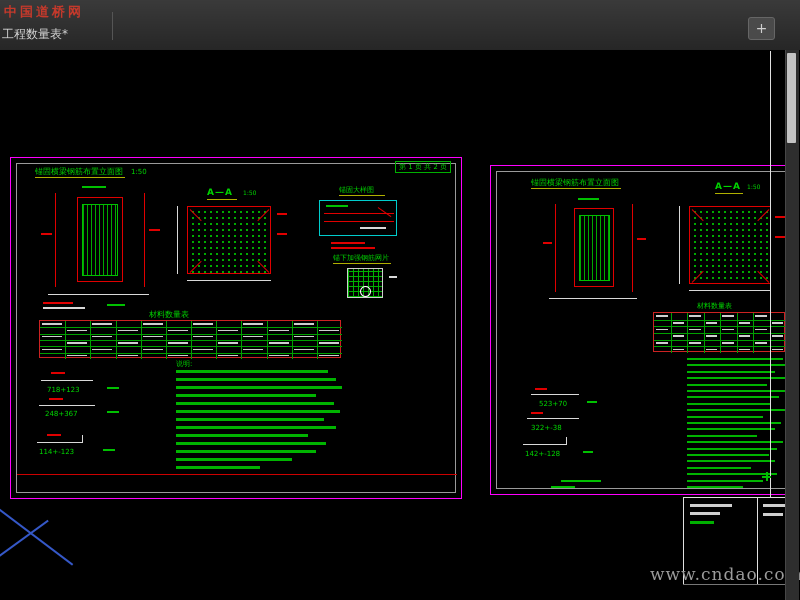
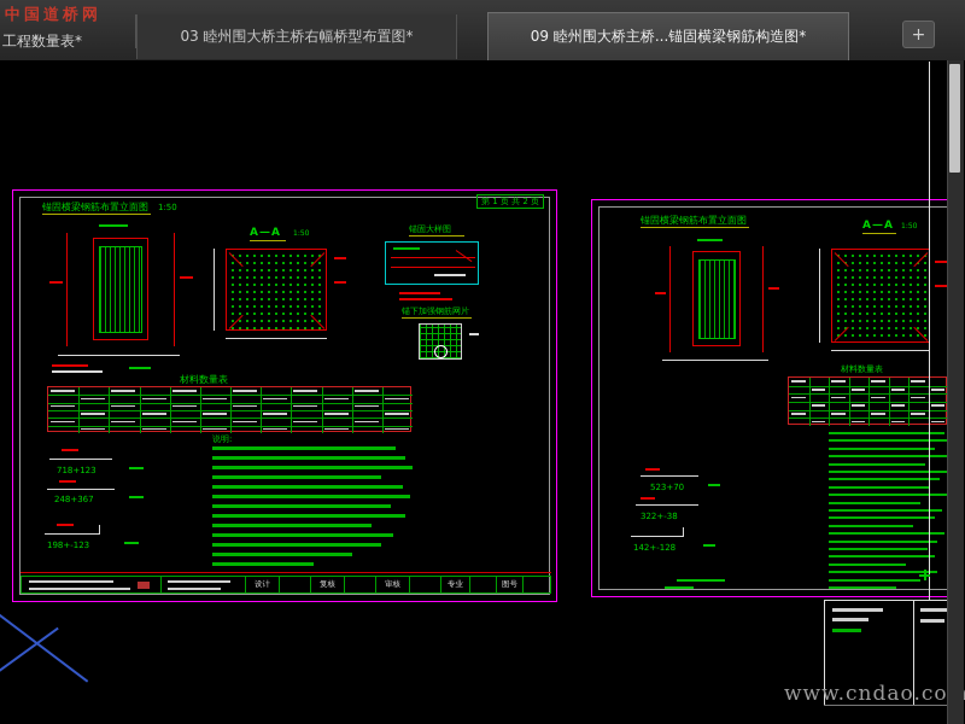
  工程数量表*
+ 03 睦州围大桥主桥右幅桥型布置图*
+ 09 睦州围大桥主桥...锚固横梁钢筋构造图*
  +
  中国道桥网
  锚固横梁钢筋布置立面图
  1:50
  第 1 页 共 2 页
  A—A
  锚固大样图
  锚下加强钢筋网片
  材料数量表
  718+123
  248+367
- 114+-123
+ 198+-123
  说明:
+ 设计
+ 复核
+ 审核
+ 专业
+ 图号
  锚固横梁钢筋布置立面图
  A—A
  材料数量表
  523+70
  322+-38
  142+-128
  www.cndao.co
